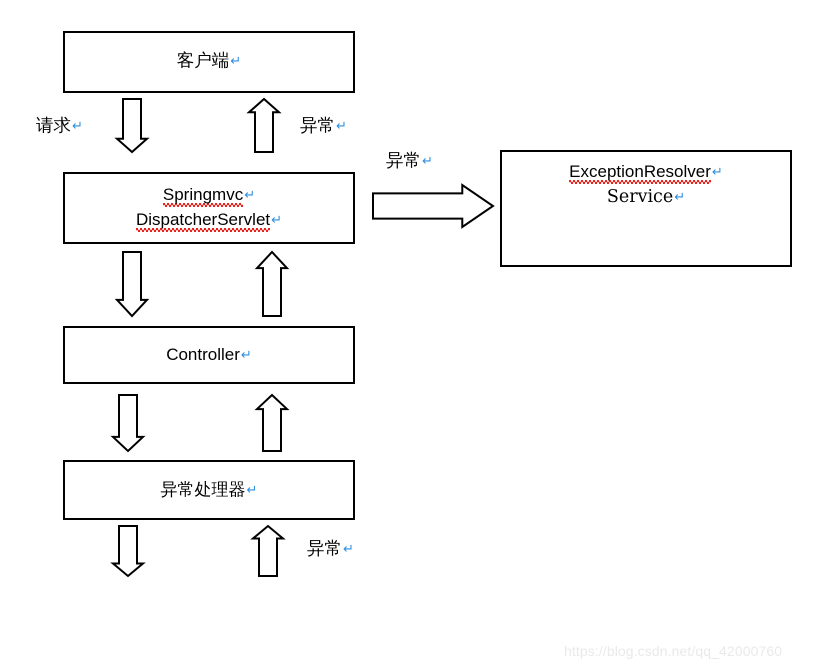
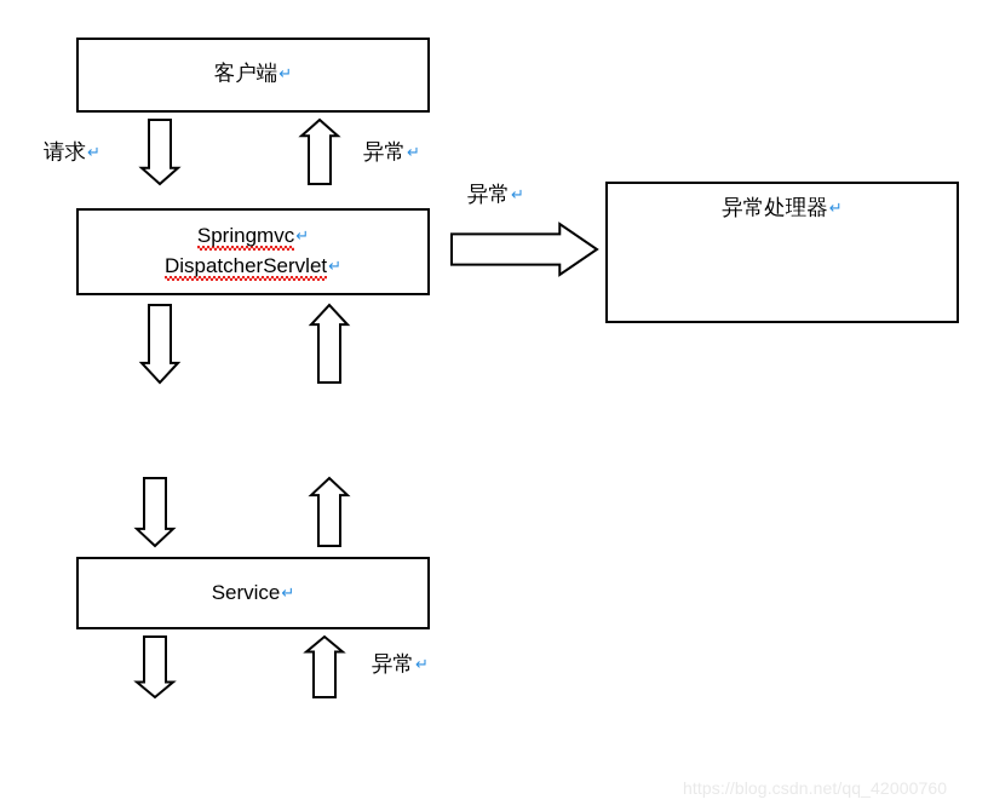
  客户端↵
  Springmvc↵
  DispatcherServlet↵
- ExceptionResolver↵
- Service↵
+ 异常处理器↵
- Controller↵
- 异常处理器↵
+ Service↵
  请求↵
  异常↵
  异常↵
  异常↵
